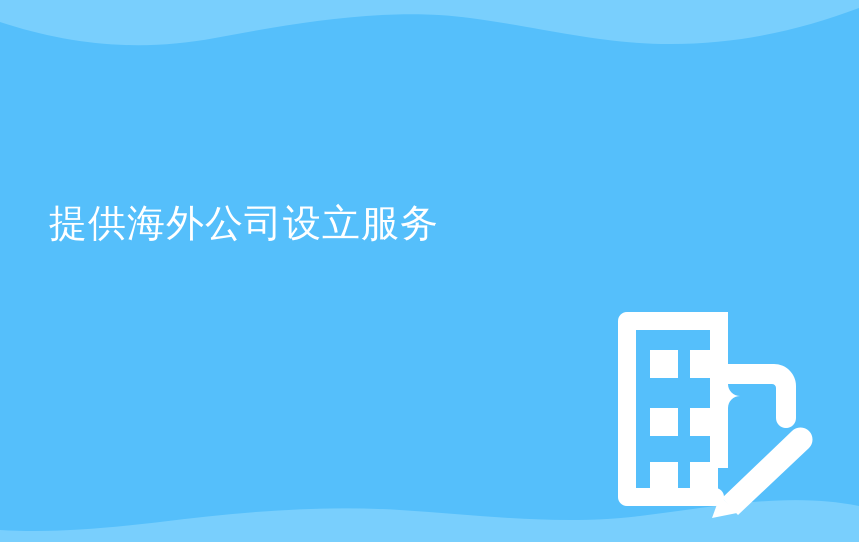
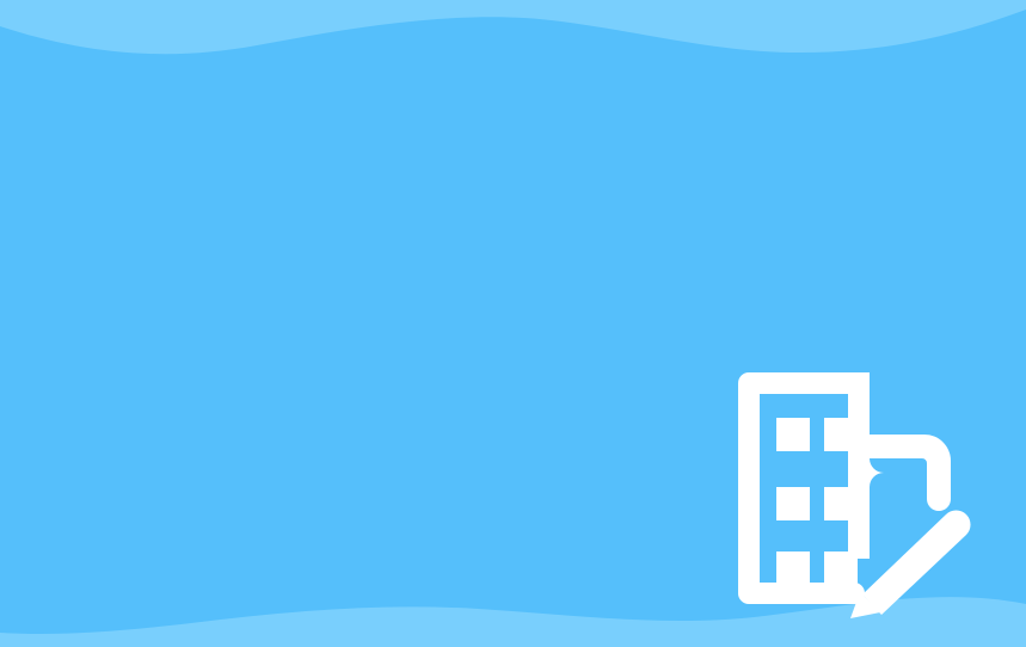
- 提供海外公司设立服务
